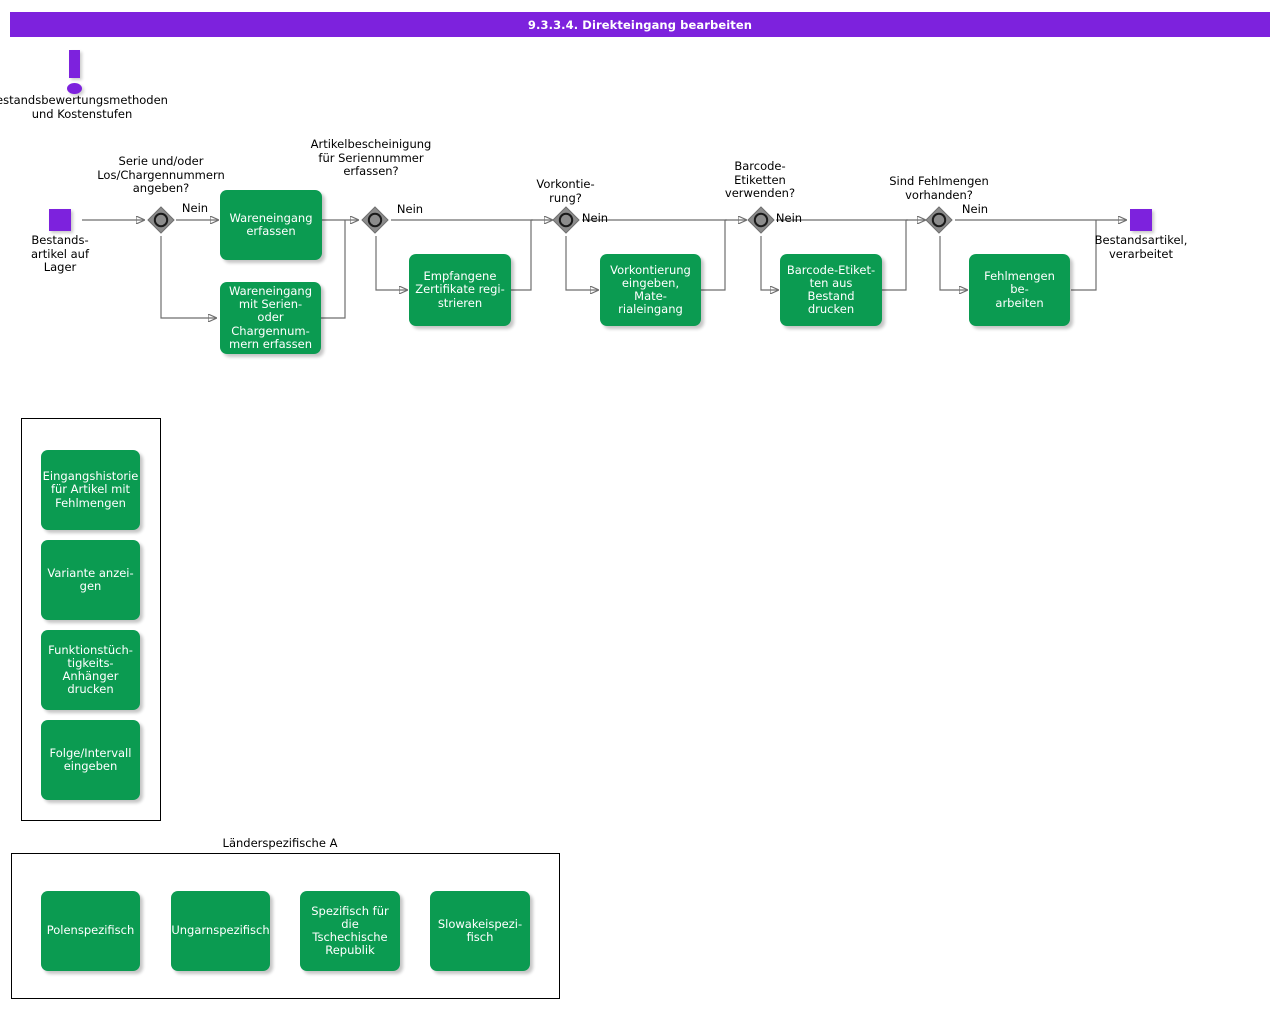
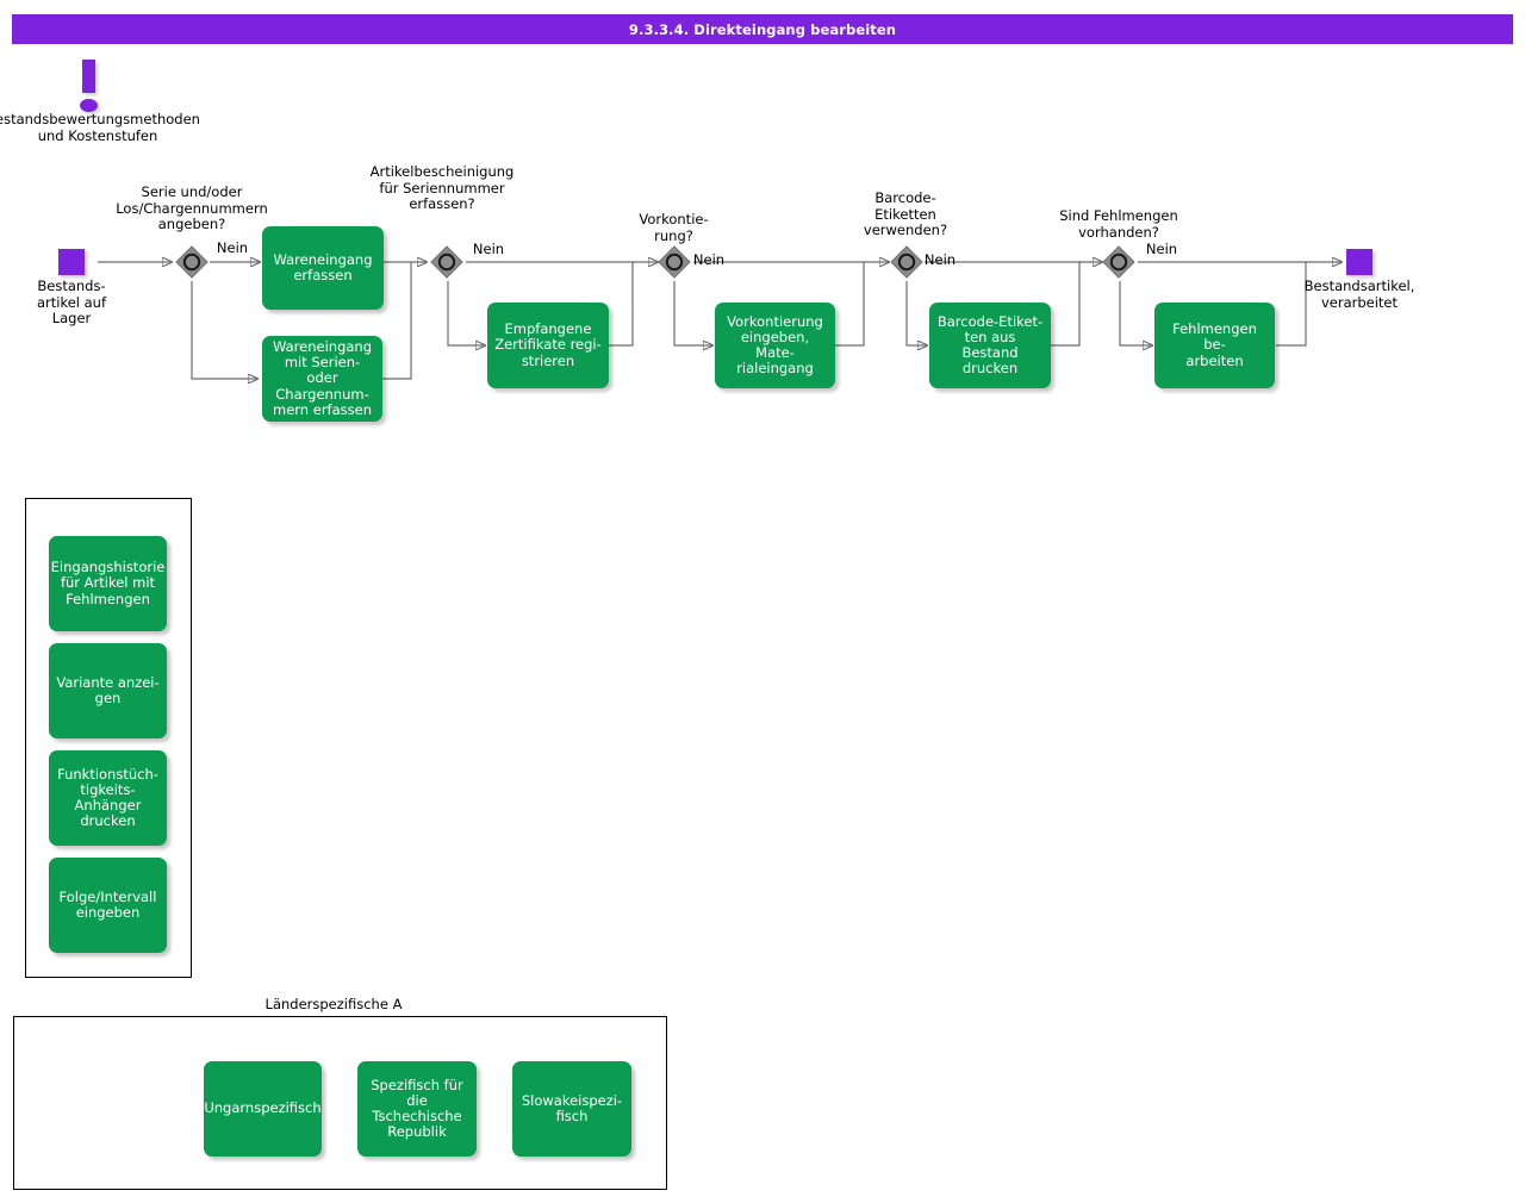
  9.3.3.4. Direkteingang bearbeiten
  standsbewertungsmethoden
  und Kostenstufen
  Bestands-
  artikel auf
  Lager
  Serie und/oder
  Los/Chargennummern
  angeben?
  Nein
  Wareneingang
  erfassen
  Wareneingang
  mit Serien- oder
  Chargennum-
  mern erfassen
  Artikelbescheinigung
  für Seriennummer
  erfassen?
  Nein
  Empfangene
  Zertifikate regi-
  strieren
  Vorkontie-
  rung?
  Nein
  Vorkontierung
  eingeben, Mate-
  rialeingang
  Barcode-
  Etiketten
  verwenden?
  Nein
  Barcode-Etiket-
  ten aus Bestand
  drucken
  Sind Fehlmengen
  vorhanden?
  Nein
  Fehlmengen be-
  arbeiten
  Bestandsartikel,
  verarbeitet
  Eingangshistorie
  für Artikel mit
  Fehlmengen
  Variante anzei-
  gen
  Funktionstüch-
  tigkeits-
  Anhänger
  drucken
  Folge/Intervall
  eingeben
  Länderspezifische A
- Polenspezifisch
  Ungarnspezifisch
  Spezifisch für
  die Tschechische
  Republik
  Slowakeispezi-
  fisch
